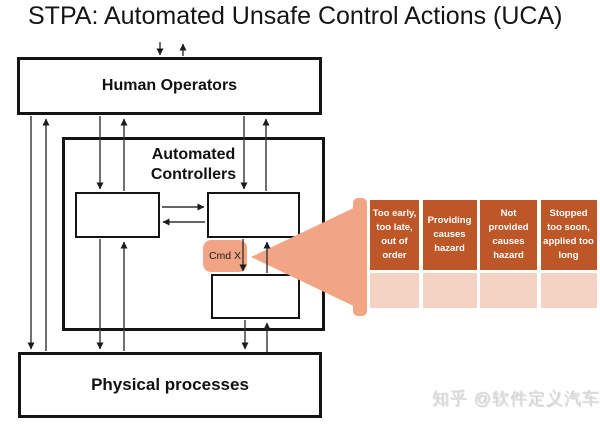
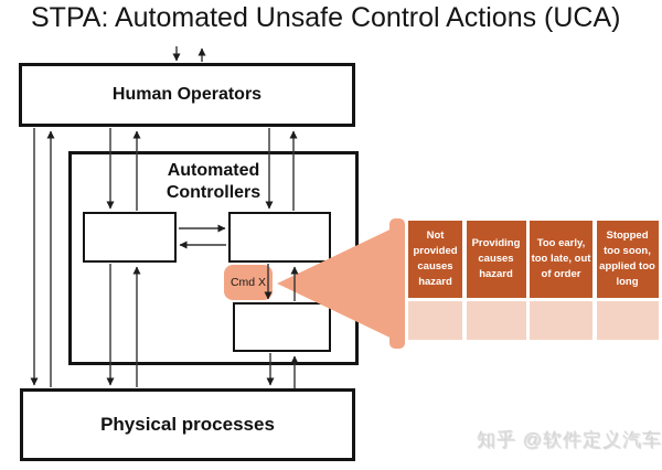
  STPA: Automated Unsafe Control Actions (UCA)
  Human Operators
  Automated Controllers
  Physical processes
  Cmd X
- Too early, too late, out of order
+ Not provided causes hazard
  Providing causes hazard
- Not provided causes hazard
+ Too early, too late, out of order
  Stopped too soon, applied too long
  知乎 @软件定义汽车
